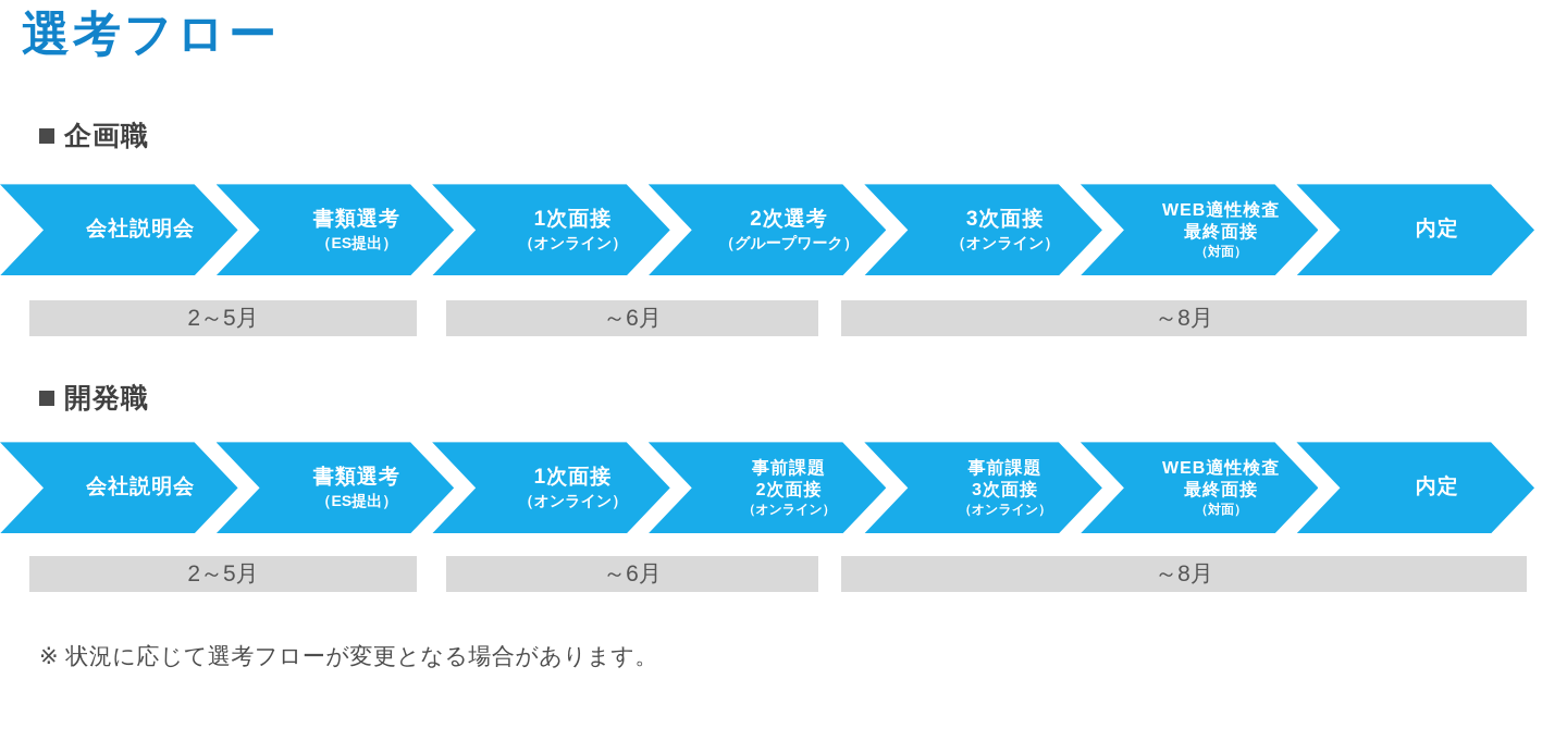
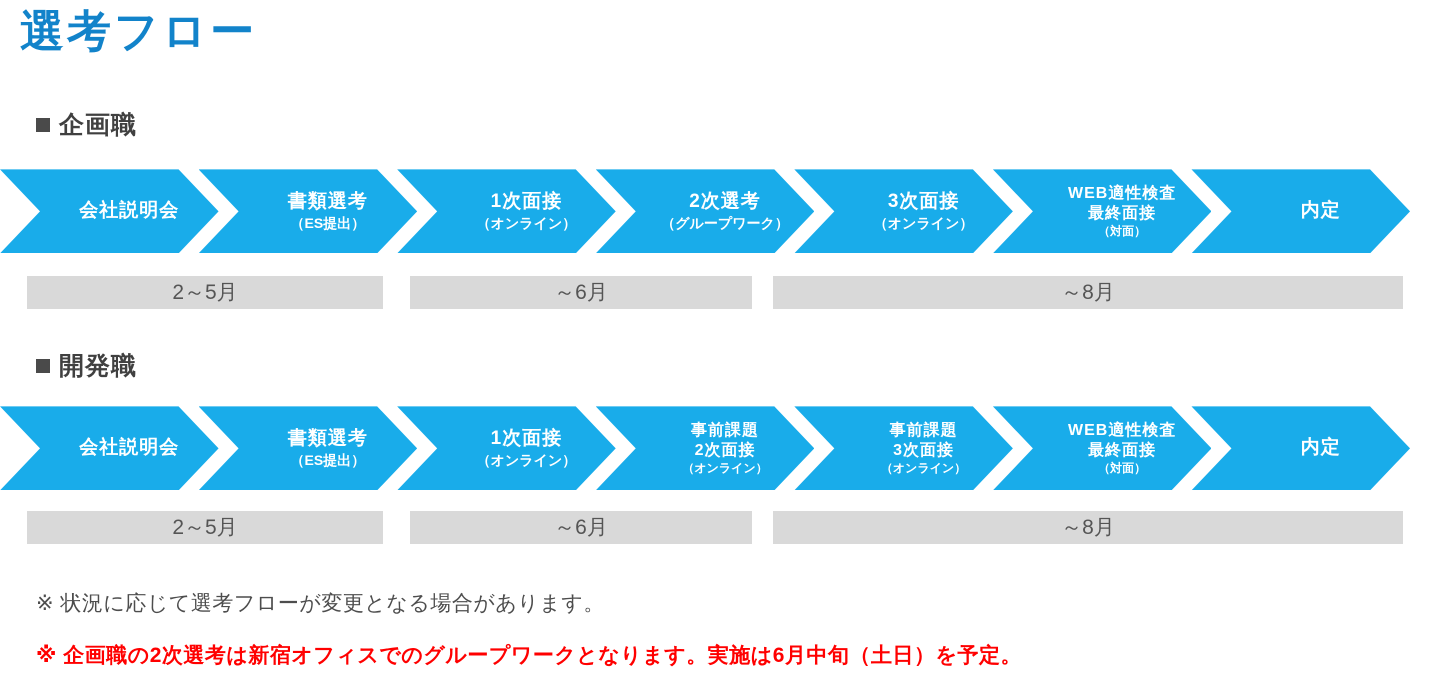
  選考フロー
  企画職
  会社説明会
  書類選考
  （ES提出）
  1次面接
  （オンライン）
  2次選考
  （グループワーク）
  3次面接
  （オンライン）
  WEB適性検査
  最終面接
  （対面）
  内定
  2～5月
  ～6月
  ～8月
  開発職
  会社説明会
  書類選考
  （ES提出）
  1次面接
  （オンライン）
  事前課題
  2次面接
  （オンライン）
  事前課題
  3次面接
  （オンライン）
  WEB適性検査
  最終面接
  （対面）
  内定
  2～5月
  ～6月
  ～8月
  ※ 状況に応じて選考フローが変更となる場合があります。
+ ※ 企画職の2次選考は新宿オフィスでのグループワークとなります。実施は6月中旬（土日）を予定。
